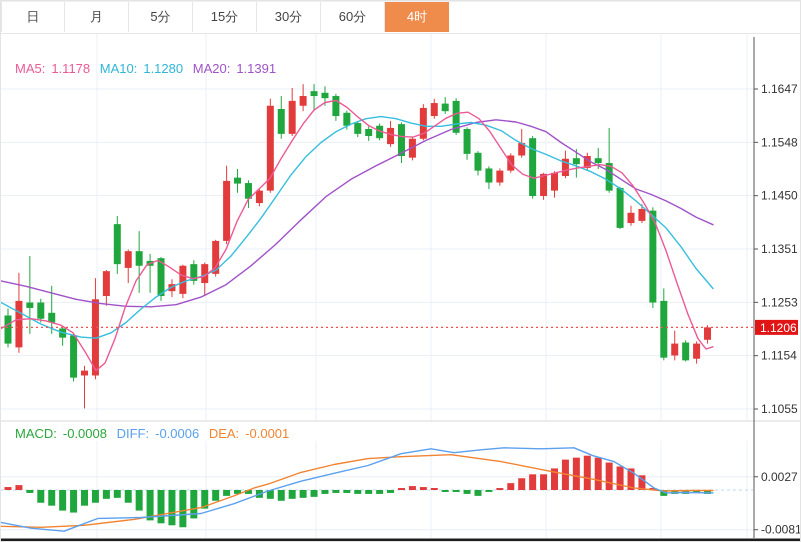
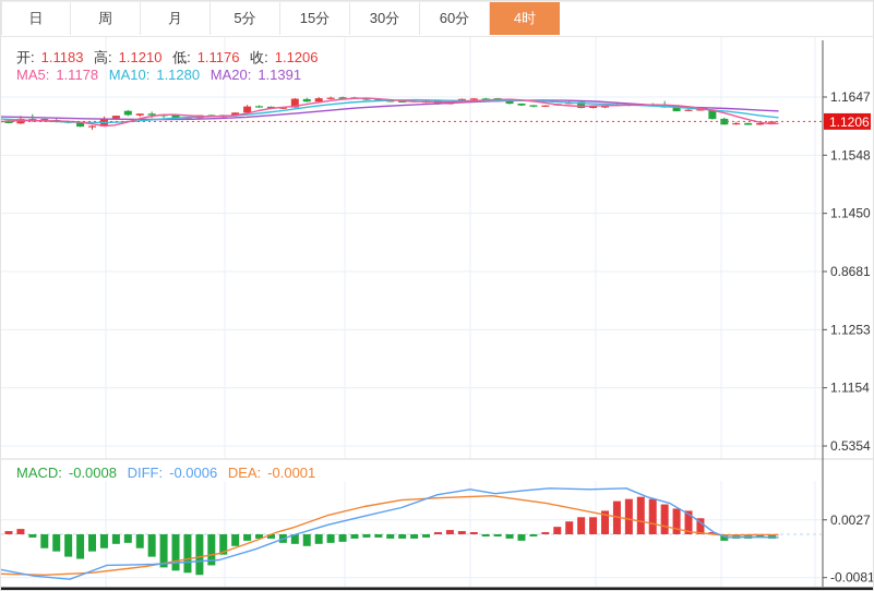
  1.1647
  1.1548
  1.1450
- 1.1351
+ 0.8681
  1.1253
  1.1154
- 1.1055
+ 0.5354
  0.0027
  -0.0081
  1.1206
  日
+ 周
  月
  5分
  15分
  30分
  60分
  4时
+ 开: 1.1183 高: 1.1210 低: 1.1176 收: 1.1206
  MA5: 1.1178 MA10: 1.1280 MA20: 1.1391
  MACD: -0.0008 DIFF: -0.0006 DEA: -0.0001
